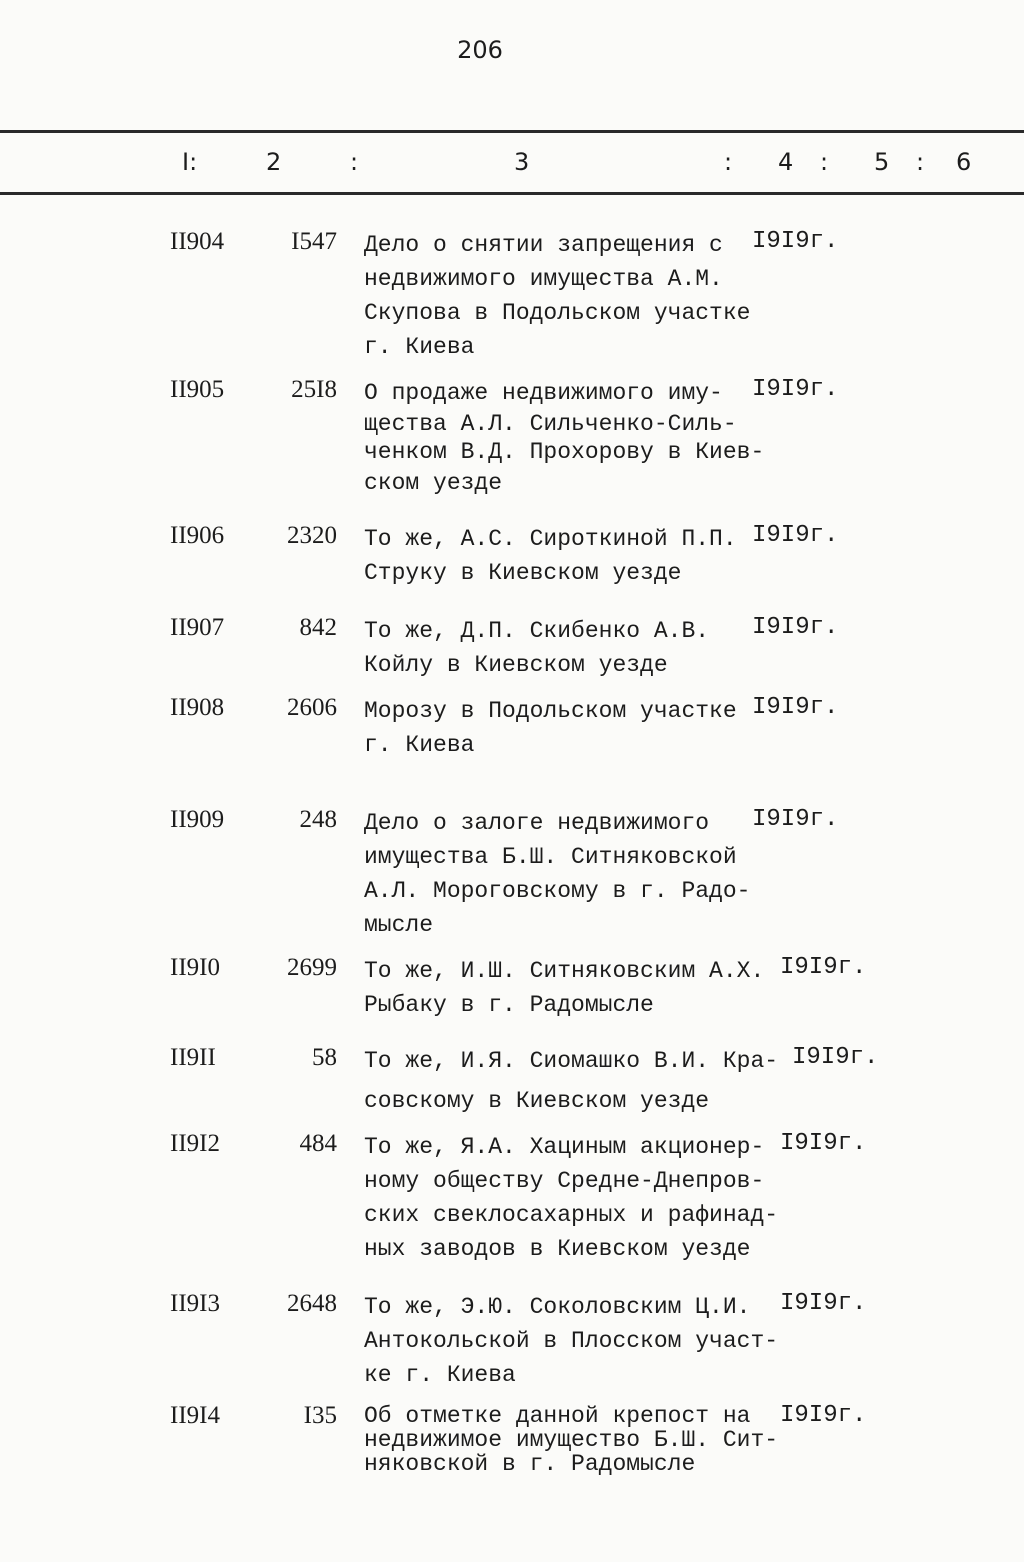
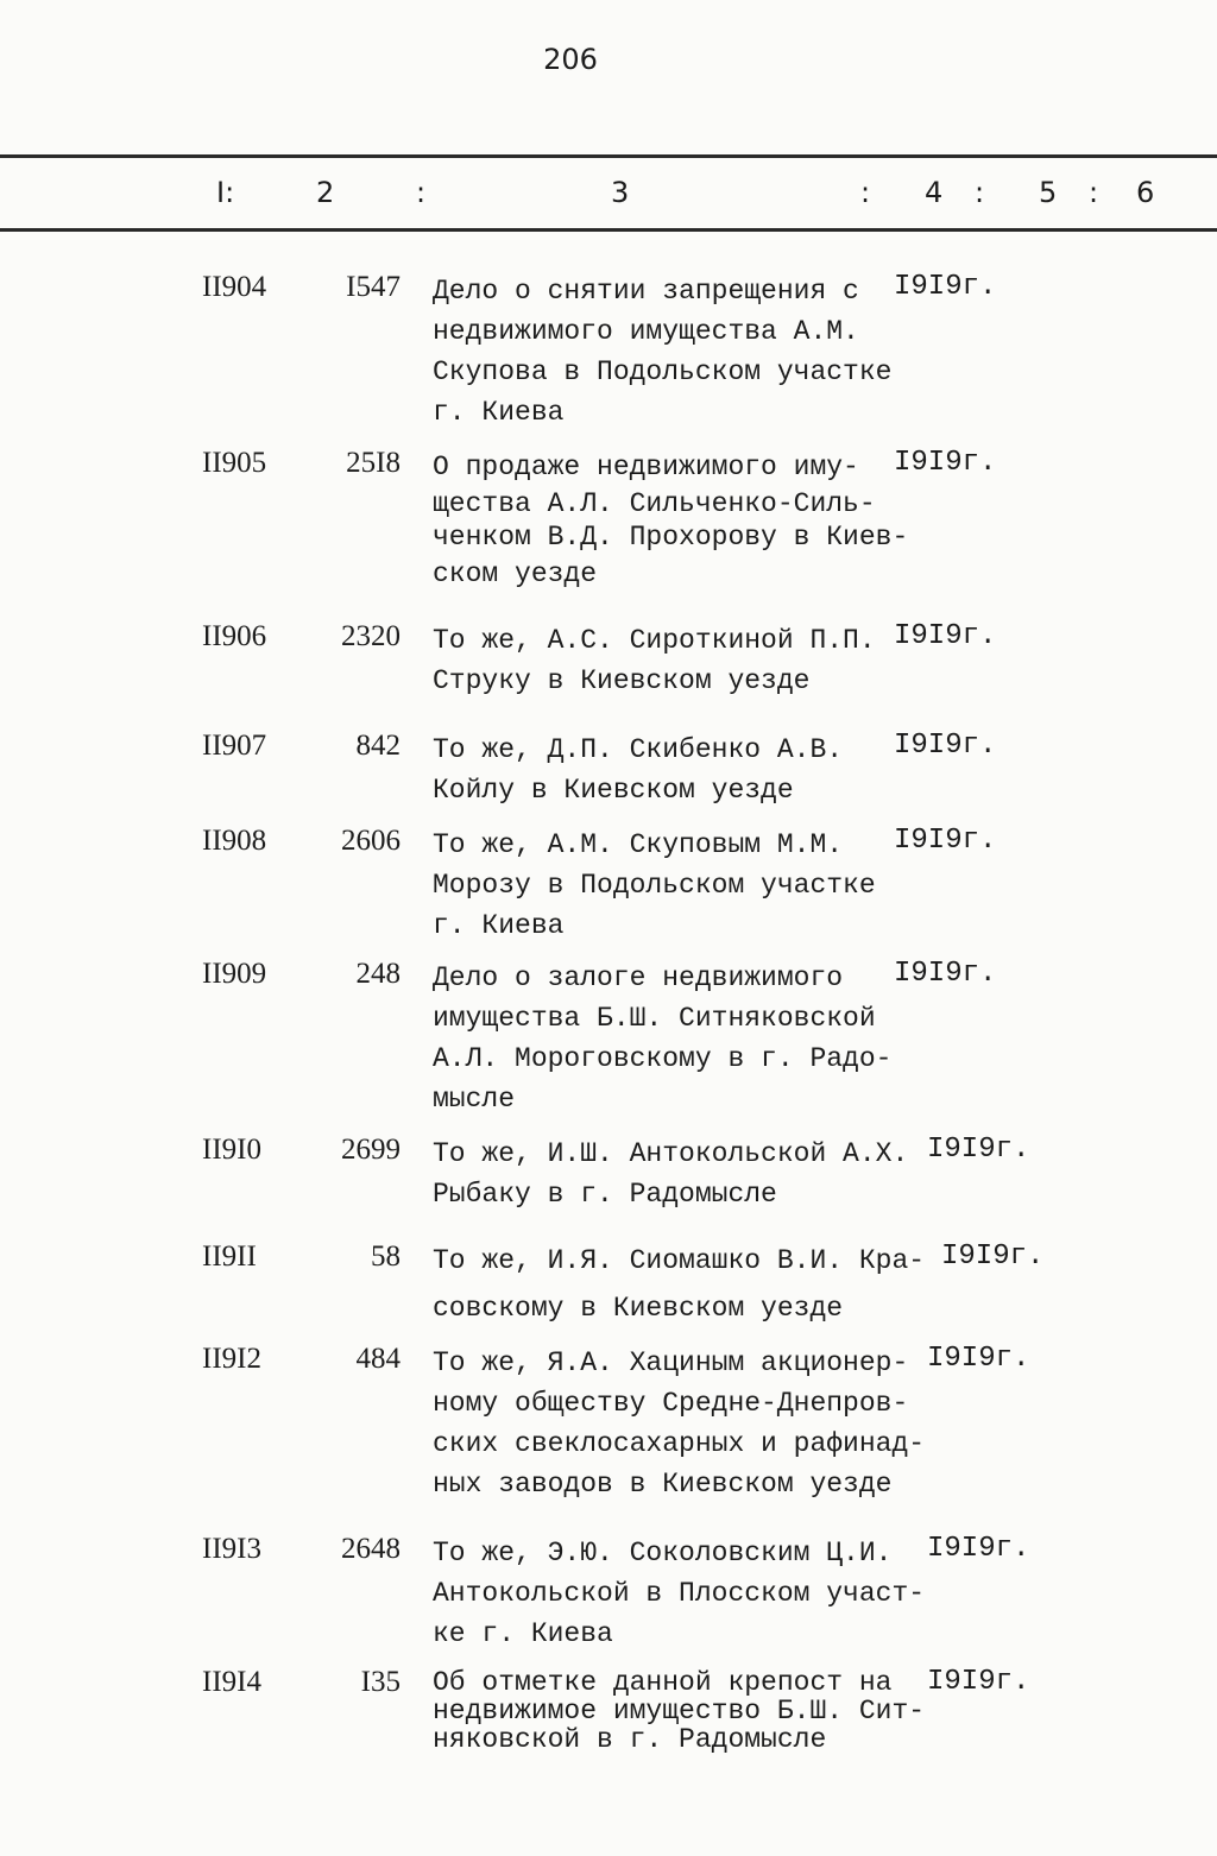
  206
  I:
  2
  :
  3
  :
  4
  :
  5
  :
  6
  II904
  I547
  Дело о снятии запрещения с
  недвижимого имущества А.М.
  Скупова в Подольском участке
  г. Киева
  I9I9г.
  II905
  25I8
  О продаже недвижимого иму-
  щества А.Л. Сильченко-Силь-
  ченком В.Д. Прохорову в Киев-
  ском уезде
  I9I9г.
  II906
  2320
  То же, А.С. Сироткиной П.П.
  Струку в Киевском уезде
  I9I9г.
  II907
  842
  То же, Д.П. Скибенко А.В.
  Койлу в Киевском уезде
  I9I9г.
  II908
  2606
+ То же, А.М. Скуповым М.М.
  Морозу в Подольском участке
  г. Киева
  I9I9г.
  II909
  248
  Дело о залоге недвижимого
  имущества Б.Ш. Ситняковской
  А.Л. Мороговскому в г. Радо-
  мысле
  I9I9г.
  II9I0
  2699
- То же, И.Ш. Ситняковским А.Х.
+ То же, И.Ш. Антокольской А.Х.
  Рыбаку в г. Радомысле
  I9I9г.
  II9II
  58
  То же, И.Я. Сиомашко В.И. Кра-
  совскому в Киевском уезде
  I9I9г.
  II9I2
  484
  То же, Я.А. Хациным акционер-
  ному обществу Средне-Днепров-
  ских свеклосахарных и рафинад-
  ных заводов в Киевском уезде
  I9I9г.
  II9I3
  2648
  То же, Э.Ю. Соколовским Ц.И.
  Антокольской в Плосском участ-
  ке г. Киева
  I9I9г.
  II9I4
  I35
  Об отметке данной крепост на
  недвижимое имущество Б.Ш. Сит-
  няковской в г. Радомысле
  I9I9г.
